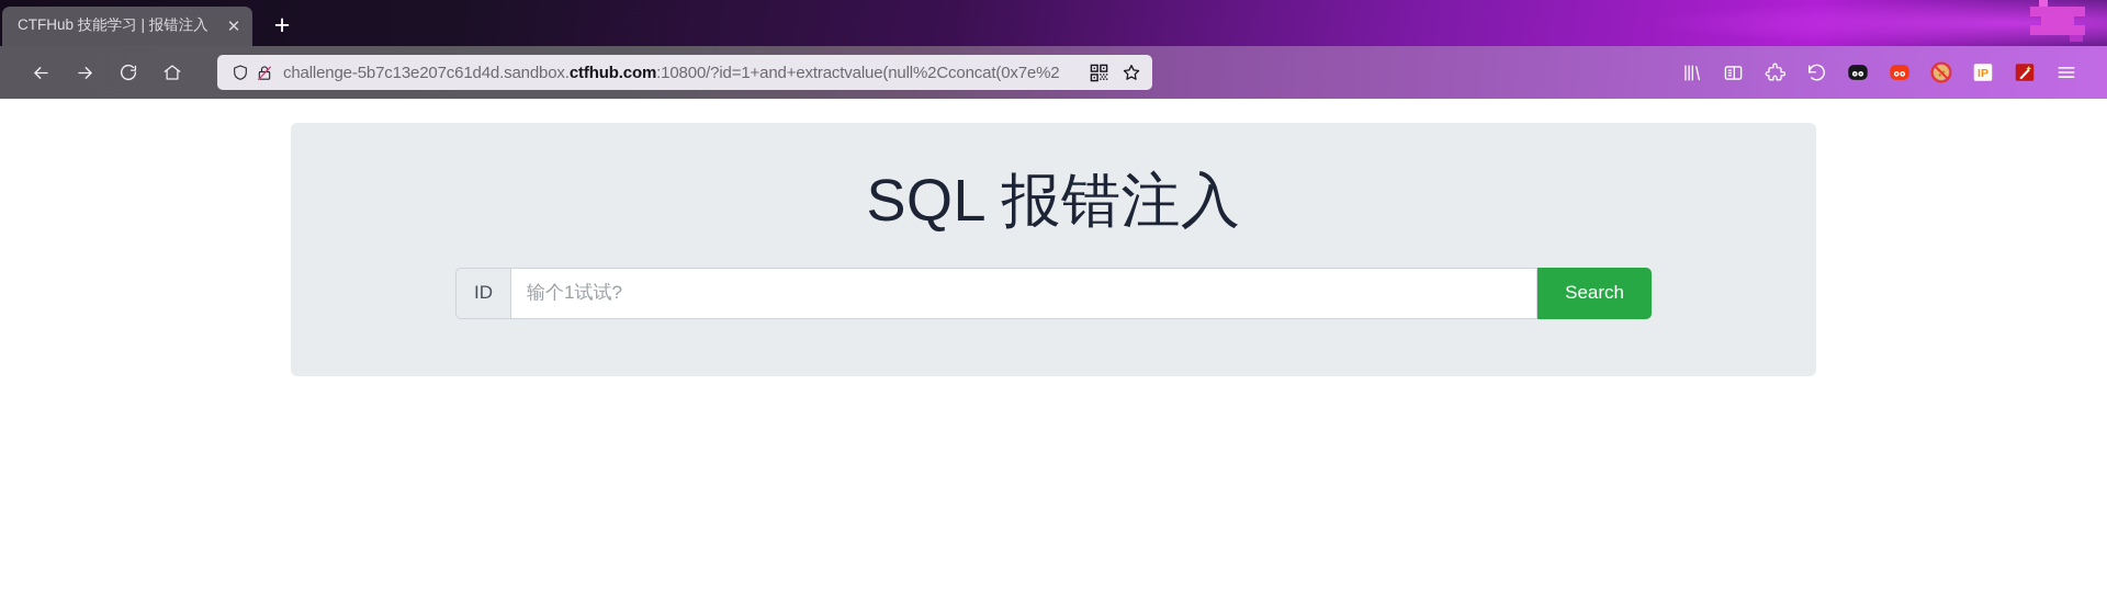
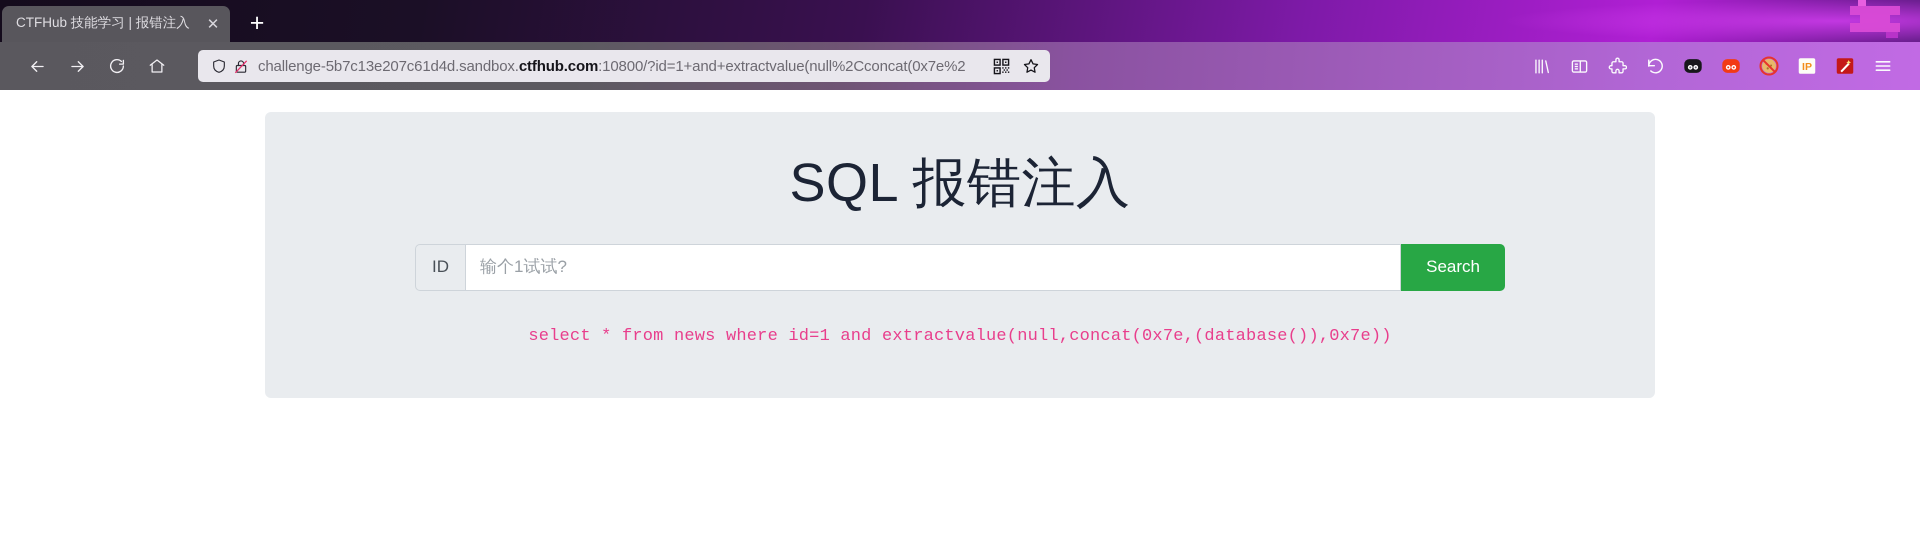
  CTFHub 技能学习 | 报错注入
  ✕
  +
  challenge-5b7c13e207c61d4d.sandbox.ctfhub.com:10800/?id=1+and+extractvalue(null%2Cconcat(0x7e%2
  IP
  SQL 报错注入
  ID
  输个1试试?
  Search
+ select * from news where id=1 and extractvalue(null,concat(0x7e,(database()),0x7e))
